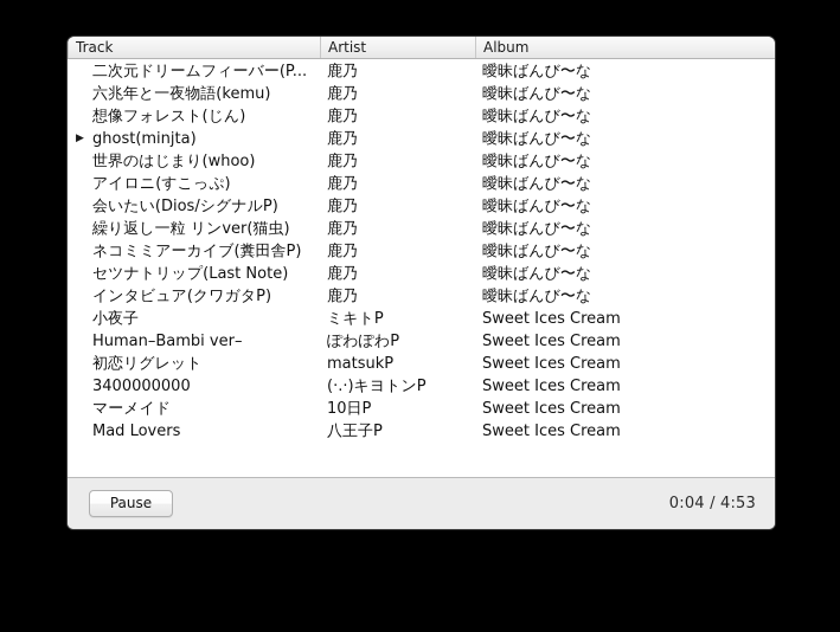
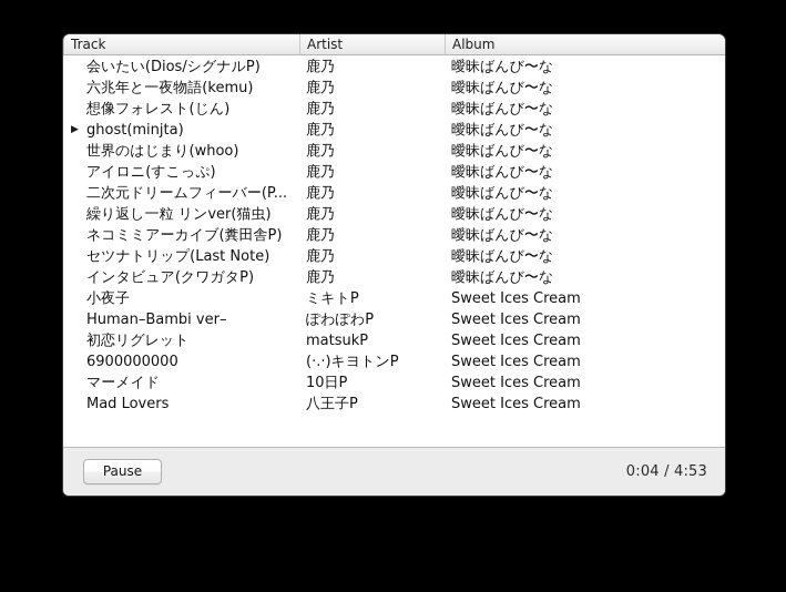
  Track
  Artist
  Album
- 二次元ドリームフィーバー(P...
+ 会いたい(Dios/シグナルP)
  鹿乃
  曖昧ばんび〜な
  六兆年と一夜物語(kemu)
  鹿乃
  曖昧ばんび〜な
  想像フォレスト(じん)
  鹿乃
  曖昧ばんび〜な
  ▶
  ghost(minjta)
  鹿乃
  曖昧ばんび〜な
  世界のはじまり(whoo)
  鹿乃
  曖昧ばんび〜な
  アイロニ(すこっぷ)
  鹿乃
  曖昧ばんび〜な
- 会いたい(Dios/シグナルP)
+ 二次元ドリームフィーバー(P...
  鹿乃
  曖昧ばんび〜な
  繰り返し一粒 リンver(猫虫)
  鹿乃
  曖昧ばんび〜な
  ネコミミアーカイブ(糞田舎P)
  鹿乃
  曖昧ばんび〜な
  セツナトリップ(Last Note)
  鹿乃
  曖昧ばんび〜な
  インタビュア(クワガタP)
  鹿乃
  曖昧ばんび〜な
  小夜子
  ミキトP
  Sweet Ices Cream
  Human–Bambi ver–
  ぽわぽわP
  Sweet Ices Cream
  初恋リグレット
  matsukP
  Sweet Ices Cream
- 3400000000
+ 6900000000
  (·.·)キヨトンP
  Sweet Ices Cream
  マーメイド
  10日P
  Sweet Ices Cream
  Mad Lovers
  八王子P
  Sweet Ices Cream
  Pause
  0:04 / 4:53
